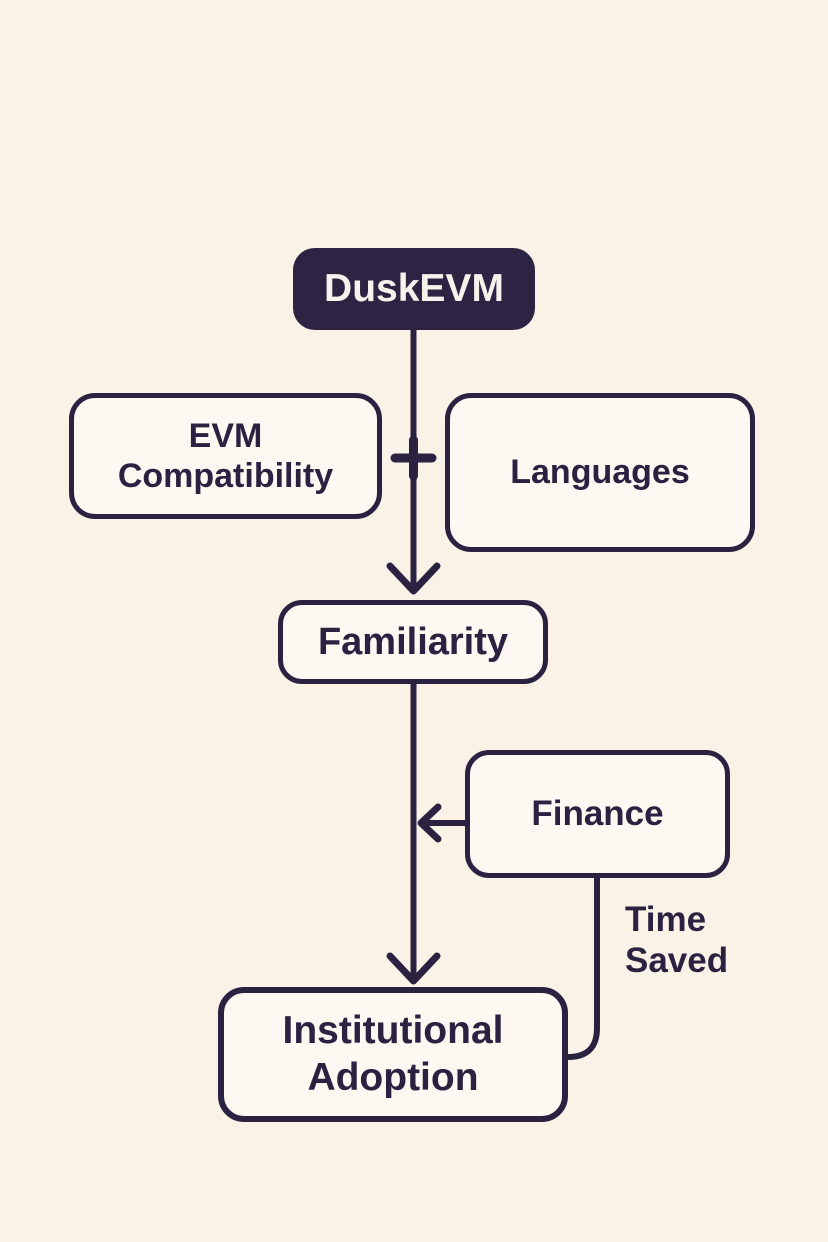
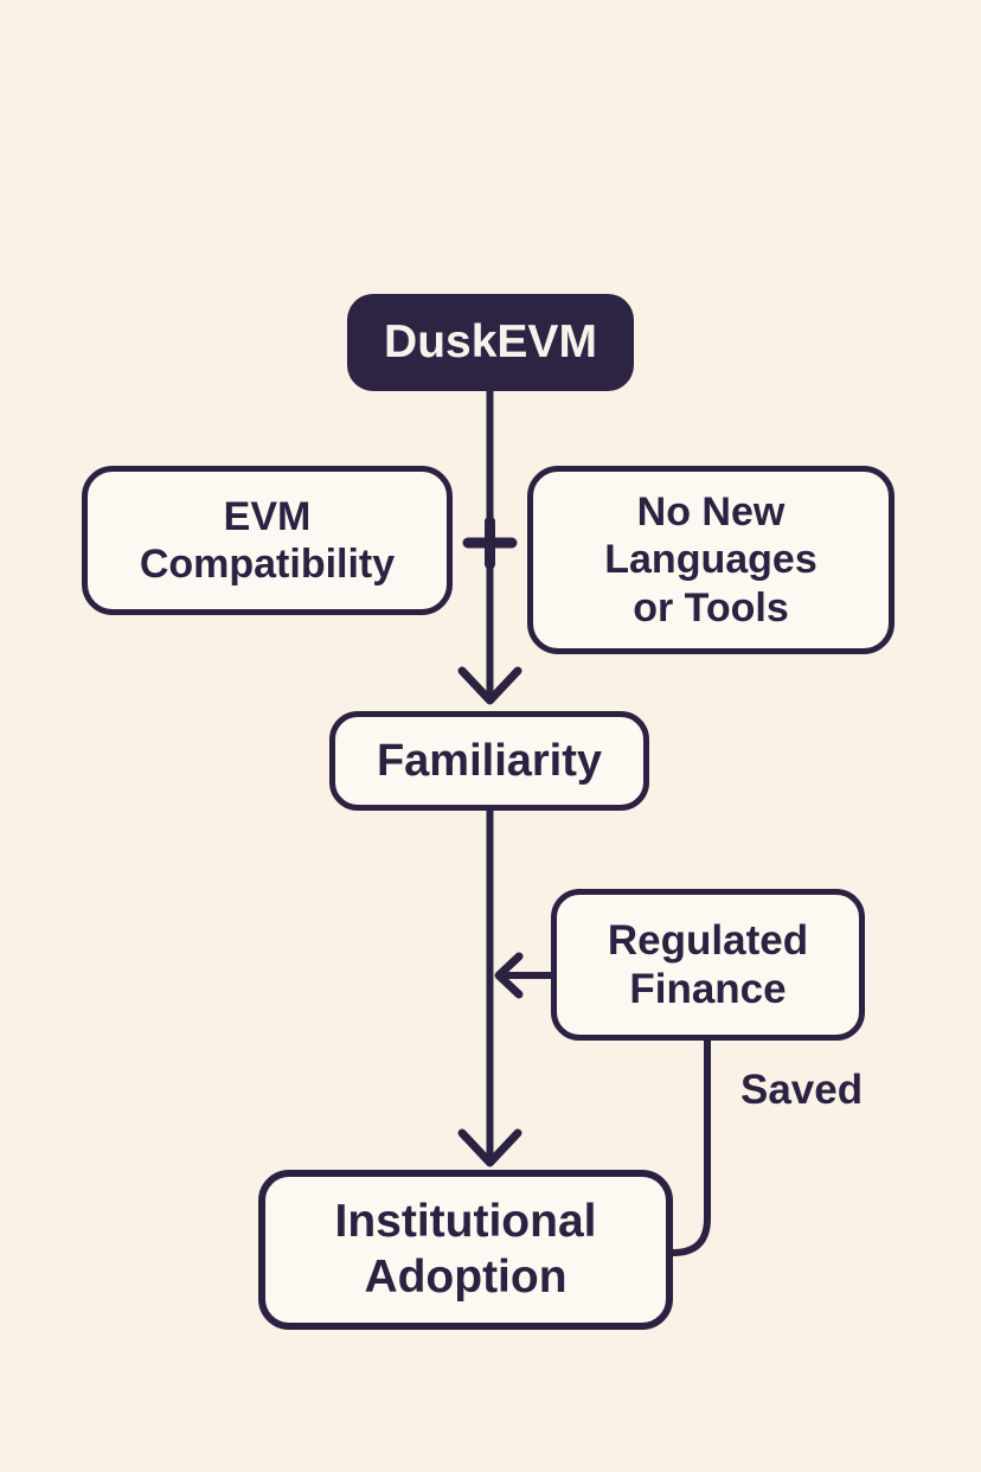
  DuskEVM
  EVM
  Compatibility
+ No New
  Languages
+ or Tools
  Familiarity
+ Regulated
  Finance
  Institutional
  Adoption
- Time
  Saved
